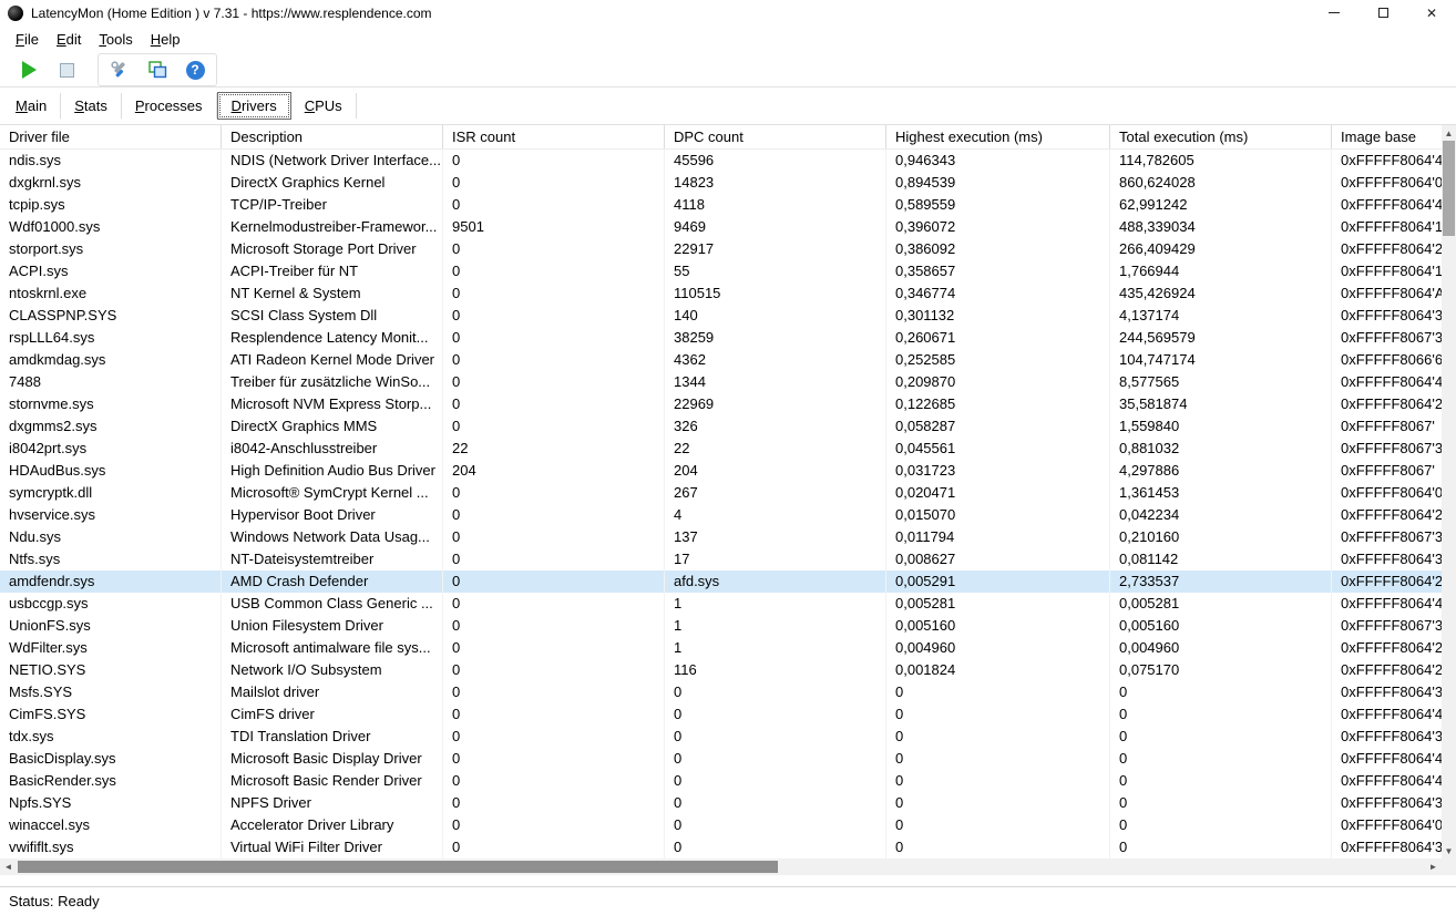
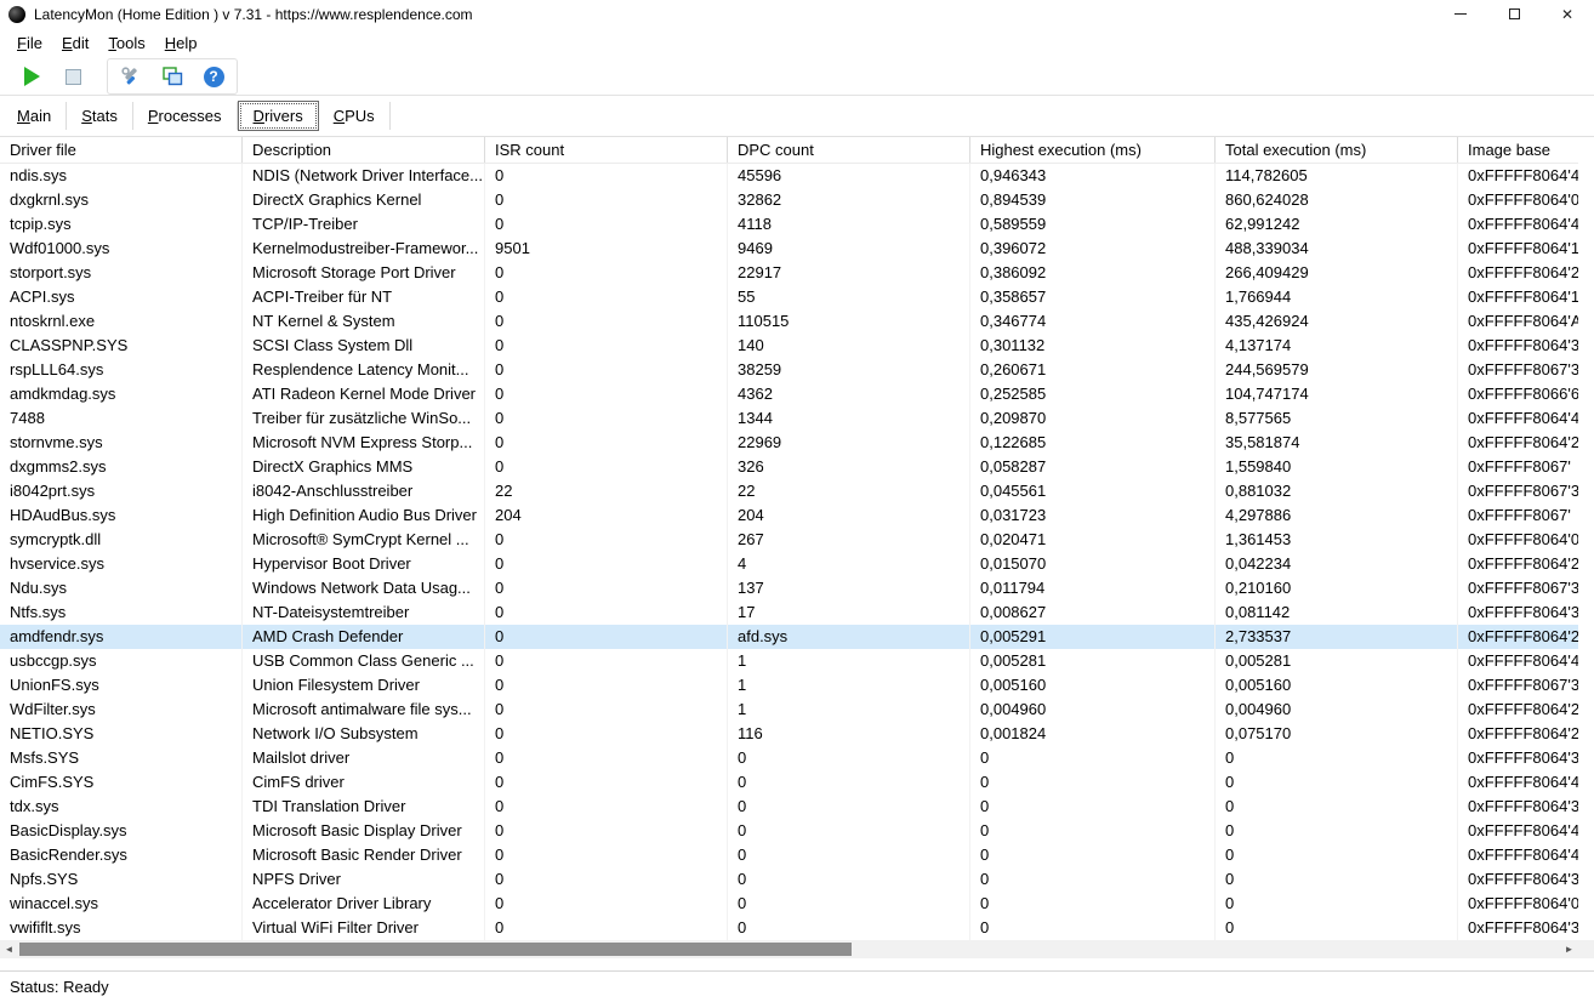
  LatencyMon (Home Edition ) v 7.31 - https://www.resplendence.com
  ✕
  File
  Edit
  Tools
  Help
  ?
  Main
  Stats
  Processes
  Drivers
  CPUs
  Driver file
  Description
  ISR count
  DPC count
  Highest execution (ms)
  Total execution (ms)
  Image base
  ndis.sys
  NDIS (Network Driver Interface...
  0
  45596
  0,946343
  114,782605
  0xFFFFF8064'4
  dxgkrnl.sys
  DirectX Graphics Kernel
  0
- 14823
+ 32862
  0,894539
  860,624028
  0xFFFFF8064'0
  tcpip.sys
  TCP/IP-Treiber
  0
  4118
  0,589559
  62,991242
  0xFFFFF8064'4
  Wdf01000.sys
  Kernelmodustreiber-Framewor...
  9501
  9469
  0,396072
  488,339034
  0xFFFFF8064'1
  storport.sys
  Microsoft Storage Port Driver
  0
  22917
  0,386092
  266,409429
  0xFFFFF8064'2
  ACPI.sys
  ACPI-Treiber für NT
  0
  55
  0,358657
  1,766944
  0xFFFFF8064'1
  ntoskrnl.exe
  NT Kernel & System
  0
  110515
  0,346774
  435,426924
  0xFFFFF8064'A
  CLASSPNP.SYS
  SCSI Class System Dll
  0
  140
  0,301132
  4,137174
  0xFFFFF8064'3
  rspLLL64.sys
  Resplendence Latency Monit...
  0
  38259
  0,260671
  244,569579
  0xFFFFF8067'3
  amdkmdag.sys
  ATI Radeon Kernel Mode Driver
  0
  4362
  0,252585
  104,747174
  0xFFFFF8066'6
  7488
  Treiber für zusätzliche WinSo...
  0
  1344
  0,209870
  8,577565
  0xFFFFF8064'4
  stornvme.sys
  Microsoft NVM Express Storp...
  0
  22969
  0,122685
  35,581874
  0xFFFFF8064'2
  dxgmms2.sys
  DirectX Graphics MMS
  0
  326
  0,058287
  1,559840
  0xFFFFF8067'
  i8042prt.sys
  i8042-Anschlusstreiber
  22
  22
  0,045561
  0,881032
  0xFFFFF8067'3
  HDAudBus.sys
  High Definition Audio Bus Driver
  204
  204
  0,031723
  4,297886
  0xFFFFF8067'
  symcryptk.dll
  Microsoft® SymCrypt Kernel ...
  0
  267
  0,020471
  1,361453
  0xFFFFF8064'0
  hvservice.sys
  Hypervisor Boot Driver
  0
  4
  0,015070
  0,042234
  0xFFFFF8064'2
  Ndu.sys
  Windows Network Data Usag...
  0
  137
  0,011794
  0,210160
  0xFFFFF8067'3
  Ntfs.sys
  NT-Dateisystemtreiber
  0
  17
  0,008627
  0,081142
  0xFFFFF8064'3
  amdfendr.sys
  AMD Crash Defender
  0
  afd.sys
  0,005291
  2,733537
  0xFFFFF8064'2
  usbccgp.sys
  USB Common Class Generic ...
  0
  1
  0,005281
  0,005281
  0xFFFFF8064'4
  UnionFS.sys
  Union Filesystem Driver
  0
  1
  0,005160
  0,005160
  0xFFFFF8067'3
  WdFilter.sys
  Microsoft antimalware file sys...
  0
  1
  0,004960
  0,004960
  0xFFFFF8064'2
  NETIO.SYS
  Network I/O Subsystem
  0
  116
  0,001824
  0,075170
  0xFFFFF8064'2
  Msfs.SYS
  Mailslot driver
  0
  0
  0
  0
  0xFFFFF8064'3
  CimFS.SYS
  CimFS driver
  0
  0
  0
  0
  0xFFFFF8064'4
  tdx.sys
  TDI Translation Driver
  0
  0
  0
  0
  0xFFFFF8064'3
  BasicDisplay.sys
  Microsoft Basic Display Driver
  0
  0
  0
  0
  0xFFFFF8064'4
  BasicRender.sys
  Microsoft Basic Render Driver
  0
  0
  0
  0
  0xFFFFF8064'4
  Npfs.SYS
  NPFS Driver
  0
  0
  0
  0
  0xFFFFF8064'3
  winaccel.sys
  Accelerator Driver Library
  0
  0
  0
  0
  0xFFFFF8064'0
  vwififlt.sys
  Virtual WiFi Filter Driver
  0
  0
  0
  0
  0xFFFFF8064'3
- ▲
- ▼
  ◄
  ►
  Status: Ready
